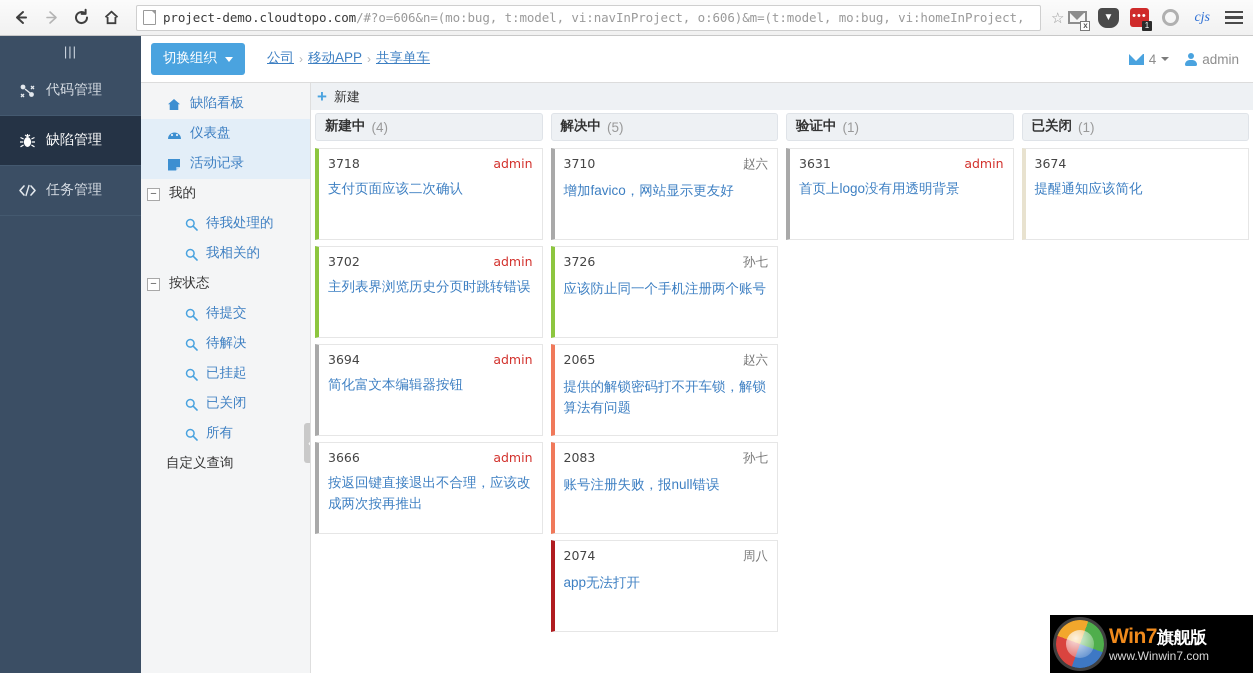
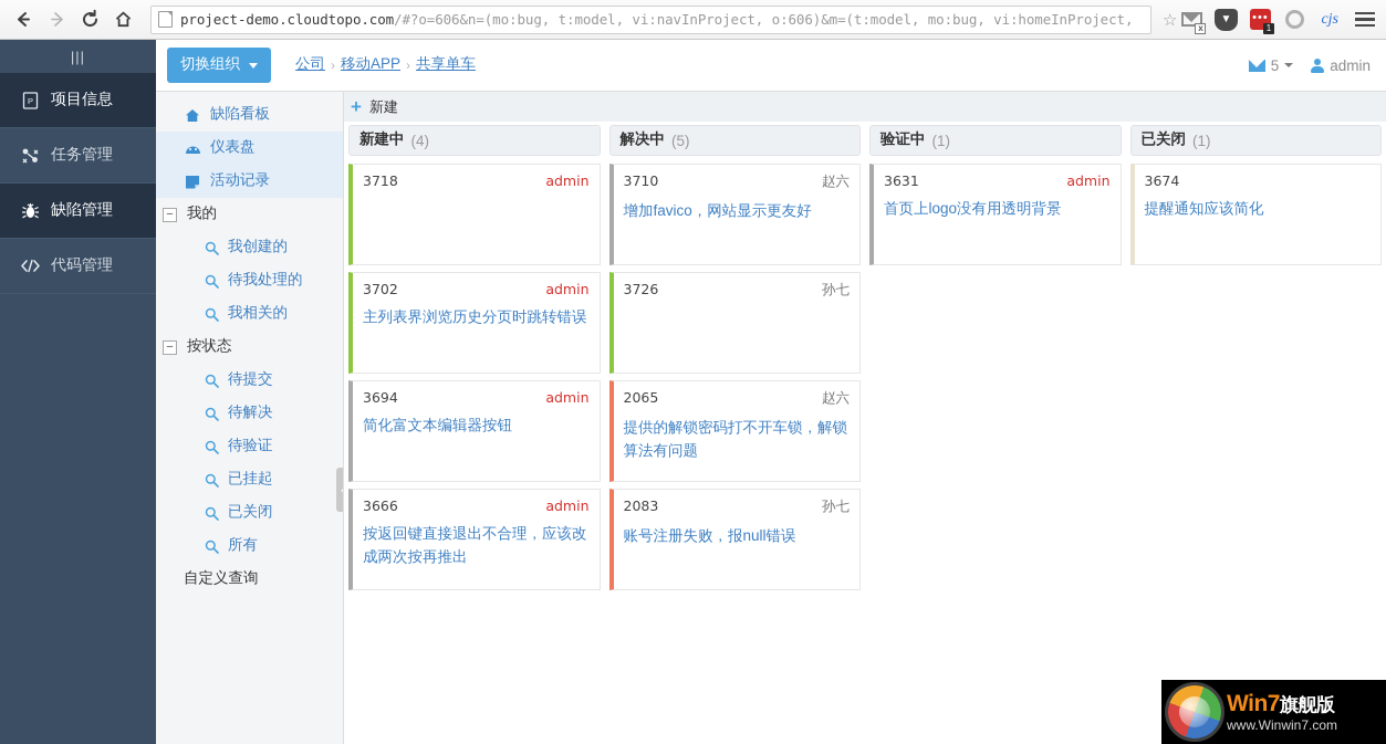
  project-demo.cloudtopo.com/#?o=606&n=(mo:bug, t:model, vi:navInProject, o:606)&m=(t:model, mo:bug, vi:homeInProject,
  ☆
  x
  ▼
  •••
  1
  cjs
  |||
+ P
+ 项目信息
- 代码管理
+ 任务管理
  缺陷管理
- 任务管理
+ 代码管理
  切换组织
  公司
  ›
  移动APP
  ›
  共享单车
- 4
+ 5
  admin
  缺陷看板
  仪表盘
  活动记录
  −
  我的
+ 我创建的
  待我处理的
  我相关的
  −
  按状态
  待提交
  待解决
+ 待验证
  已挂起
  已关闭
  所有
  自定义查询
  +
  新建
  新建中
  (4)
  3718
  admin
- 支付页面应该二次确认
  3702
  admin
  主列表界浏览历史分页时跳转错误
  3694
  admin
  简化富文本编辑器按钮
  3666
  admin
  按返回键直接退出不合理，应该改成两次按再推出
  解决中
  (5)
  3710
  赵六
  增加favico，网站显示更友好
  3726
  孙七
- 应该防止同一个手机注册两个账号
  2065
  赵六
  提供的解锁密码打不开车锁，解锁算法有问题
  2083
  孙七
  账号注册失败，报null错误
- 2074
- 周八
- app无法打开
  验证中
  (1)
  3631
  admin
  首页上logo没有用透明背景
  已关闭
  (1)
  3674
  提醒通知应该简化
  Win7旗舰版
  www.Winwin7.com
